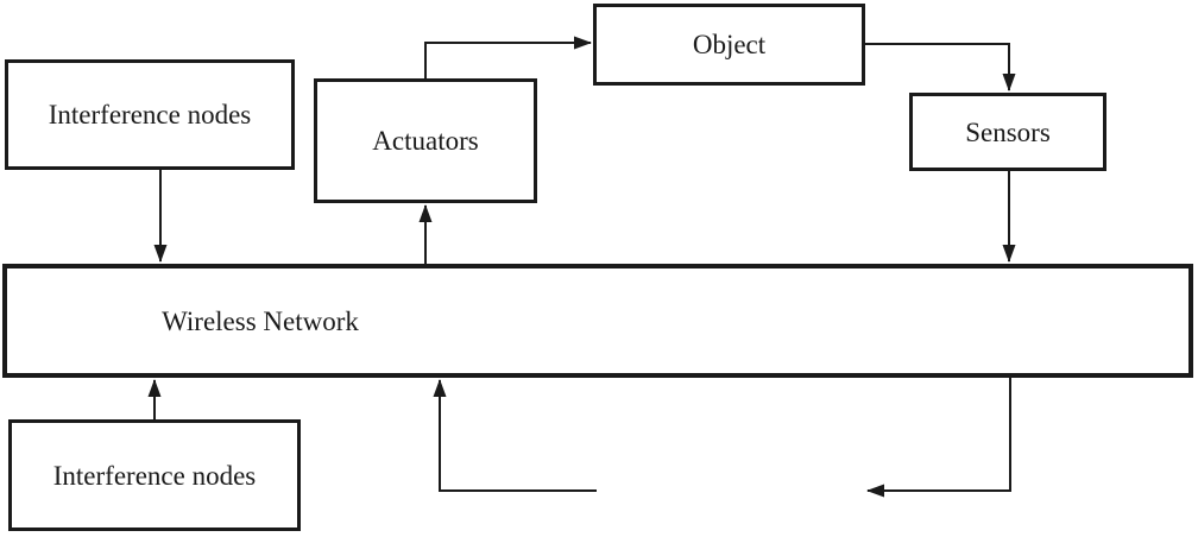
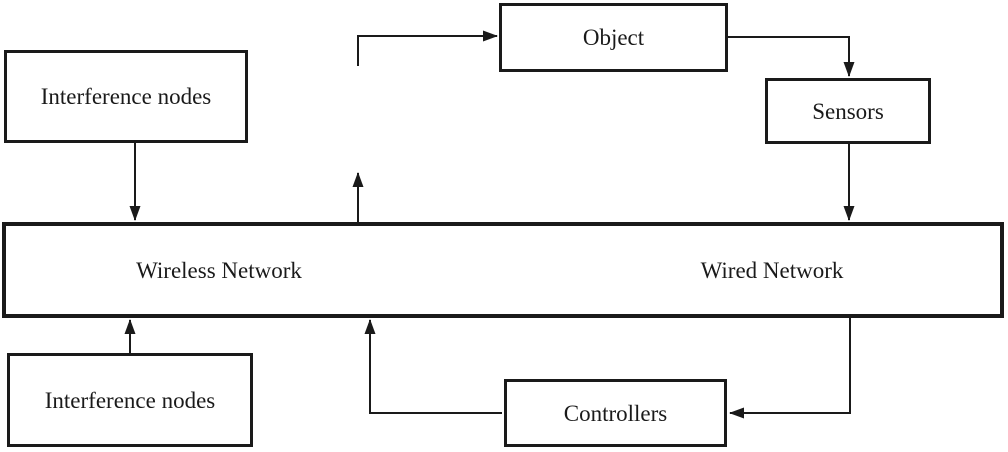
  Wireless Network
+ Wired Network
  Interference nodes
- Actuators
  Object
  Sensors
  Interference nodes
+ Controllers
